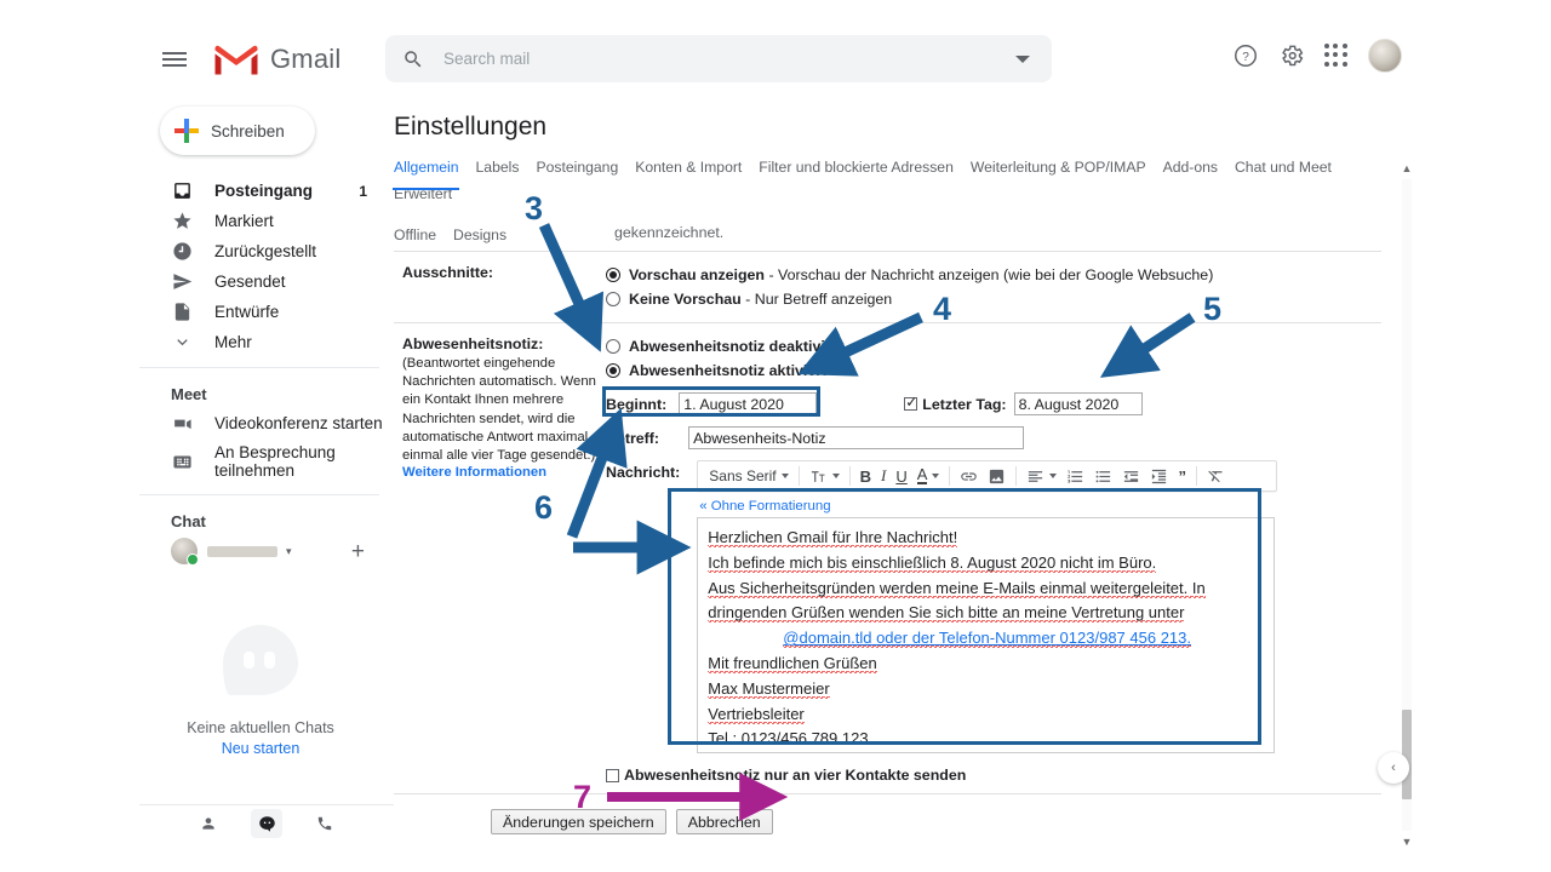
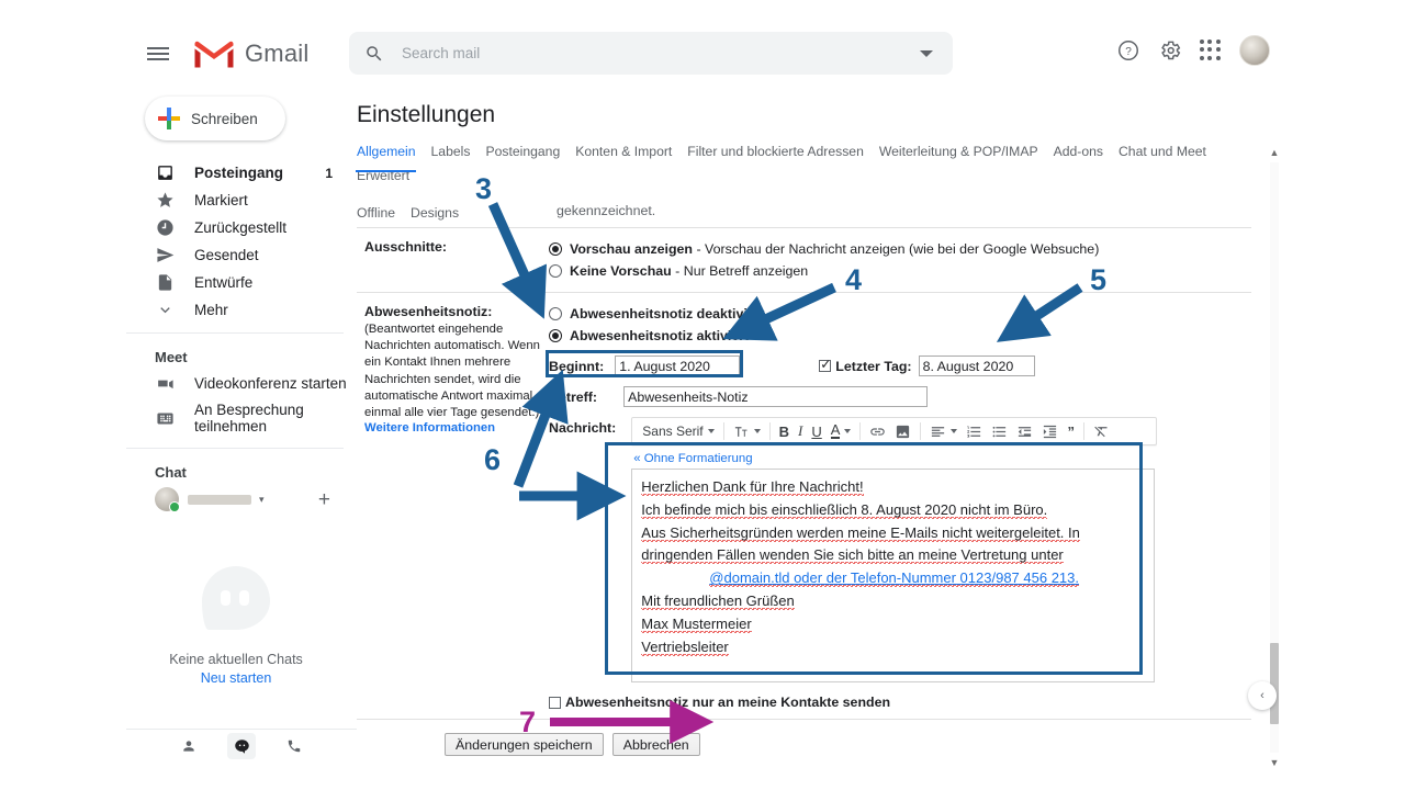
  Gmail
  Search mail
  ?
  Schreiben
  Posteingang
  1
  Markiert
  Zurückgestellt
  Gesendet
  Entwürfe
  Mehr
  Meet
  Videokonferenz starten
  An Besprechung teilnehmen
  Chat
  ▾
  +
  Keine aktuellen Chats
  Neu starten
  Einstellungen
  Allgemein
  Labels
  Posteingang
  Konten & Import
  Filter und blockierte Adressen
  Weiterleitung & POP/IMAP
  Add-ons
  Chat und Meet
  Erweitert
  Offline
  Designs
  gekennzeichnet.
  Ausschnitte:
  Vorschau anzeigen - Vorschau der Nachricht anzeigen (wie bei der Google Websuche)
  Keine Vorschau - Nur Betreff anzeigen
  Abwesenheitsnotiz:
  (Beantwortet eingehende Nachrichten automatisch. Wenn ein Kontakt Ihnen mehrere Nachrichten sendet, wird die automatische Antwort maximal einmal alle vier Tage gesendet.)
  Weitere Informationen
  Abwesenheitsnotiz deaktiviert
  Abwesenheitsnotiz aktiviert
  Beginnt:
  1. August 2020
  Letzter Tag:
  8. August 2020
  etreff:
  Abwesenheits-Notiz
  Nachricht:
  Sans Serif
  B
  I
  U
  A
  ”
  « Ohne Formatierung
- Herzlichen Gmail für Ihre Nachricht!
+ Herzlichen Dank für Ihre Nachricht!
  Ich befinde mich bis einschließlich 8. August 2020 nicht im Büro.
- Aus Sicherheitsgründen werden meine E-Mails einmal weitergeleitet. In
+ Aus Sicherheitsgründen werden meine E-Mails nicht weitergeleitet. In
- dringenden Grüßen wenden Sie sich bitte an meine Vertretung unter
+ dringenden Fällen wenden Sie sich bitte an meine Vertretung unter
  @domain.tld oder der Telefon-Nummer 0123/987 456 213.
  Mit freundlichen Grüßen
  Max Mustermeier
  Vertriebsleiter
- Tel.: 0123/456 789 123
- Abwesenheitsnotiz nur an vier Kontakte senden
+ Abwesenheitsnotiz nur an meine Kontakte senden
  Änderungen speichern
  Abbrechen
  ▲
  ▼
  ‹
  3
  4
  5
  6
  7
